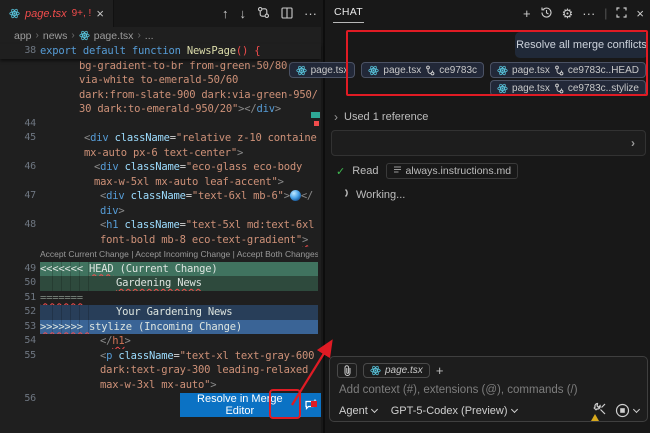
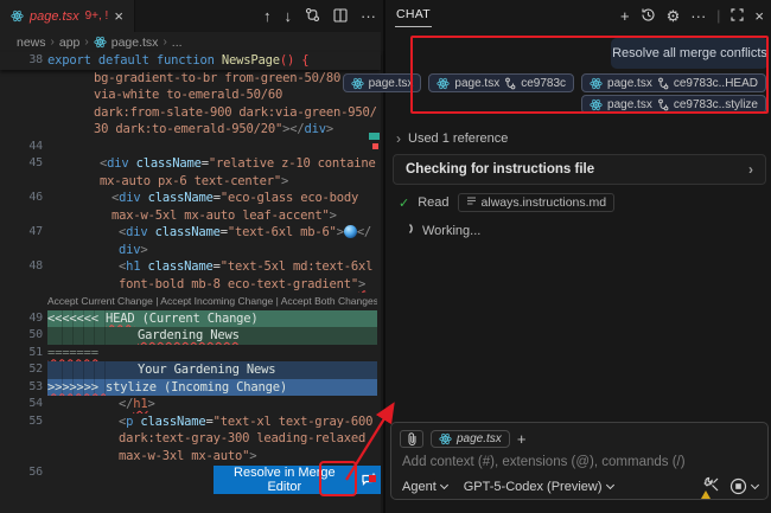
  page.tsx
  9+, !
  ×
  ↑
  ↓
  ···
- app
+ news
  ›
- news
+ app
  ›
  page.tsx
  ›
  ...
  38
  export default function NewsPage() {
  bg-gradient-to-br from-green-50/80
  via-white to-emerald-50/60
  dark:from-slate-900 dark:via-green-950/
  30 dark:to-emerald-950/20"></div>
  44
  45
  <div className="relative z-10 containe
  mx-auto px-6 text-center">
  46
  <div className="eco-glass eco-body
  max-w-5xl mx-auto leaf-accent">
  47
  <div className="text-6xl mb-6"> </
  div>
  48
  <h1 className="text-5xl md:text-6xl
  font-bold mb-8 eco-text-gradient">
  Accept Current Change | Accept Incoming Change | Accept Both Changes
  49
  <<<<<<< HEAD (Current Change)
  50
  Gardening News
  51
  =======
  52
  Your Gardening News
  53
  >>>>>>> stylize (Incoming Change)
  54
  </h1>
  55
  <p className="text-xl text-gray-600
  dark:text-gray-300 leading-relaxed
  max-w-3xl mx-auto">
  56
  Resolve in Merge Editor
  CHAT
  +
  ⚙
  ···
  |
  ×
  Resolve all merge conflicts
  page.tsx
  page.tsx
  ce9783c
  page.tsx
  ce9783c..HEAD
  page.tsx
  ce9783c..stylize
  ›
  Used 1 reference
+ Checking for instructions file
  ›
  ✓
  Read
  always.instructions.md
  Working...
  page.tsx
  +
  Add context (#), extensions (@), commands (/)
  Agent
  GPT-5-Codex (Preview)
